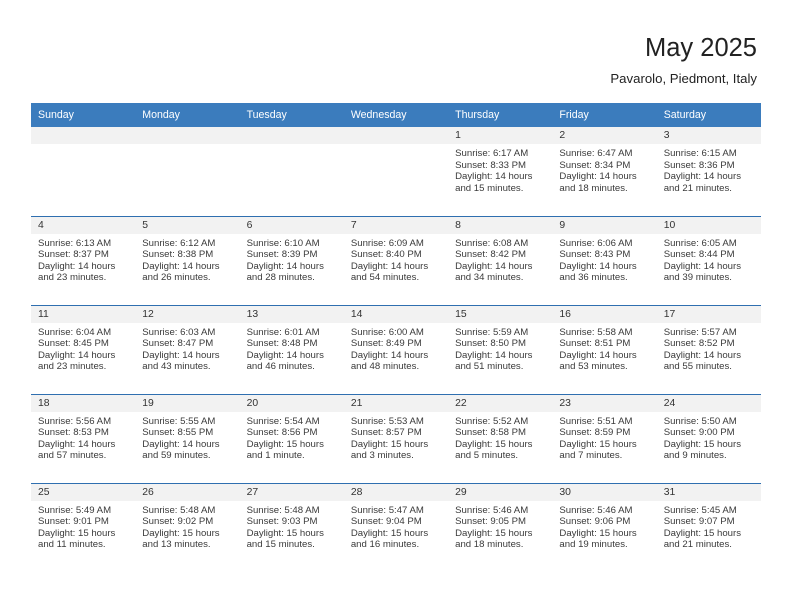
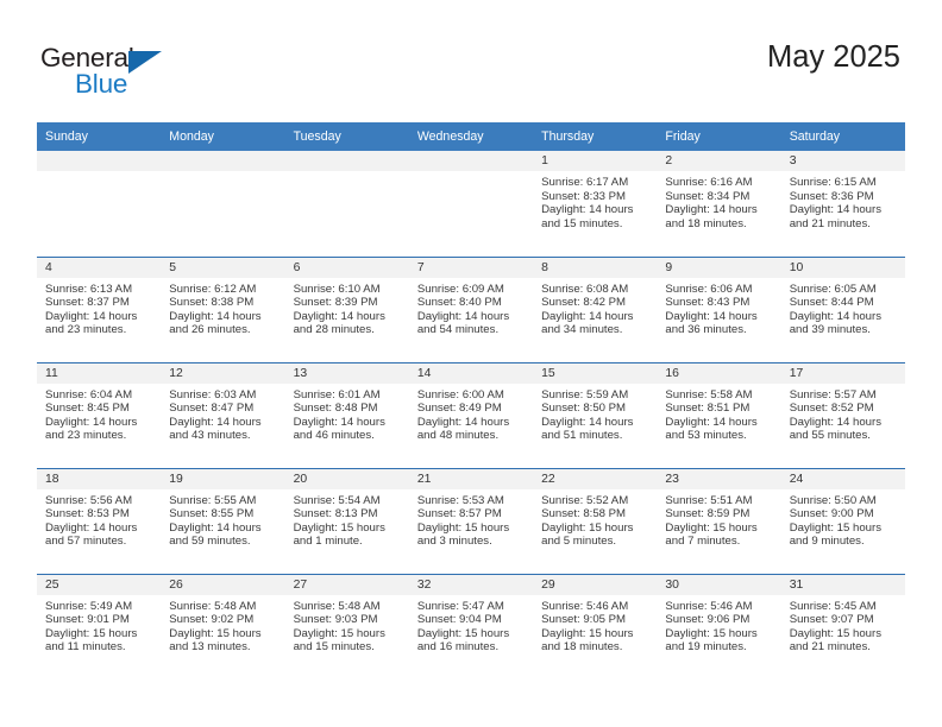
+ General
+ Blue
  May 2025
- Pavarolo, Piedmont, Italy
  Sunday	Monday	Tuesday	Wednesday	Thursday	Friday	Saturday
- 				1Sunrise: 6:17 AMSunset: 8:33 PMDaylight: 14 hoursand 15 minutes.	2Sunrise: 6:47 AMSunset: 8:34 PMDaylight: 14 hoursand 18 minutes.	3Sunrise: 6:15 AMSunset: 8:36 PMDaylight: 14 hoursand 21 minutes.
+ 				1Sunrise: 6:17 AMSunset: 8:33 PMDaylight: 14 hoursand 15 minutes.	2Sunrise: 6:16 AMSunset: 8:34 PMDaylight: 14 hoursand 18 minutes.	3Sunrise: 6:15 AMSunset: 8:36 PMDaylight: 14 hoursand 21 minutes.
  4Sunrise: 6:13 AMSunset: 8:37 PMDaylight: 14 hoursand 23 minutes.	5Sunrise: 6:12 AMSunset: 8:38 PMDaylight: 14 hoursand 26 minutes.	6Sunrise: 6:10 AMSunset: 8:39 PMDaylight: 14 hoursand 28 minutes.	7Sunrise: 6:09 AMSunset: 8:40 PMDaylight: 14 hoursand 54 minutes.	8Sunrise: 6:08 AMSunset: 8:42 PMDaylight: 14 hoursand 34 minutes.	9Sunrise: 6:06 AMSunset: 8:43 PMDaylight: 14 hoursand 36 minutes.	10Sunrise: 6:05 AMSunset: 8:44 PMDaylight: 14 hoursand 39 minutes.
  11Sunrise: 6:04 AMSunset: 8:45 PMDaylight: 14 hoursand 23 minutes.	12Sunrise: 6:03 AMSunset: 8:47 PMDaylight: 14 hoursand 43 minutes.	13Sunrise: 6:01 AMSunset: 8:48 PMDaylight: 14 hoursand 46 minutes.	14Sunrise: 6:00 AMSunset: 8:49 PMDaylight: 14 hoursand 48 minutes.	15Sunrise: 5:59 AMSunset: 8:50 PMDaylight: 14 hoursand 51 minutes.	16Sunrise: 5:58 AMSunset: 8:51 PMDaylight: 14 hoursand 53 minutes.	17Sunrise: 5:57 AMSunset: 8:52 PMDaylight: 14 hoursand 55 minutes.
- 18Sunrise: 5:56 AMSunset: 8:53 PMDaylight: 14 hoursand 57 minutes.	19Sunrise: 5:55 AMSunset: 8:55 PMDaylight: 14 hoursand 59 minutes.	20Sunrise: 5:54 AMSunset: 8:56 PMDaylight: 15 hoursand 1 minute.	21Sunrise: 5:53 AMSunset: 8:57 PMDaylight: 15 hoursand 3 minutes.	22Sunrise: 5:52 AMSunset: 8:58 PMDaylight: 15 hoursand 5 minutes.	23Sunrise: 5:51 AMSunset: 8:59 PMDaylight: 15 hoursand 7 minutes.	24Sunrise: 5:50 AMSunset: 9:00 PMDaylight: 15 hoursand 9 minutes.
+ 18Sunrise: 5:56 AMSunset: 8:53 PMDaylight: 14 hoursand 57 minutes.	19Sunrise: 5:55 AMSunset: 8:55 PMDaylight: 14 hoursand 59 minutes.	20Sunrise: 5:54 AMSunset: 8:13 PMDaylight: 15 hoursand 1 minute.	21Sunrise: 5:53 AMSunset: 8:57 PMDaylight: 15 hoursand 3 minutes.	22Sunrise: 5:52 AMSunset: 8:58 PMDaylight: 15 hoursand 5 minutes.	23Sunrise: 5:51 AMSunset: 8:59 PMDaylight: 15 hoursand 7 minutes.	24Sunrise: 5:50 AMSunset: 9:00 PMDaylight: 15 hoursand 9 minutes.
- 25Sunrise: 5:49 AMSunset: 9:01 PMDaylight: 15 hoursand 11 minutes.	26Sunrise: 5:48 AMSunset: 9:02 PMDaylight: 15 hoursand 13 minutes.	27Sunrise: 5:48 AMSunset: 9:03 PMDaylight: 15 hoursand 15 minutes.	28Sunrise: 5:47 AMSunset: 9:04 PMDaylight: 15 hoursand 16 minutes.	29Sunrise: 5:46 AMSunset: 9:05 PMDaylight: 15 hoursand 18 minutes.	30Sunrise: 5:46 AMSunset: 9:06 PMDaylight: 15 hoursand 19 minutes.	31Sunrise: 5:45 AMSunset: 9:07 PMDaylight: 15 hoursand 21 minutes.
+ 25Sunrise: 5:49 AMSunset: 9:01 PMDaylight: 15 hoursand 11 minutes.	26Sunrise: 5:48 AMSunset: 9:02 PMDaylight: 15 hoursand 13 minutes.	27Sunrise: 5:48 AMSunset: 9:03 PMDaylight: 15 hoursand 15 minutes.	32Sunrise: 5:47 AMSunset: 9:04 PMDaylight: 15 hoursand 16 minutes.	29Sunrise: 5:46 AMSunset: 9:05 PMDaylight: 15 hoursand 18 minutes.	30Sunrise: 5:46 AMSunset: 9:06 PMDaylight: 15 hoursand 19 minutes.	31Sunrise: 5:45 AMSunset: 9:07 PMDaylight: 15 hoursand 21 minutes.
